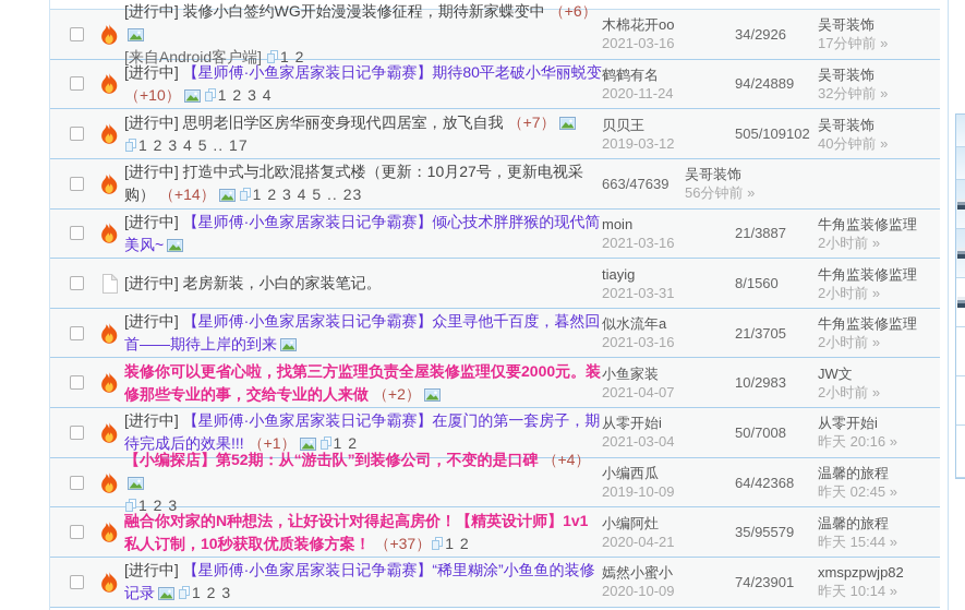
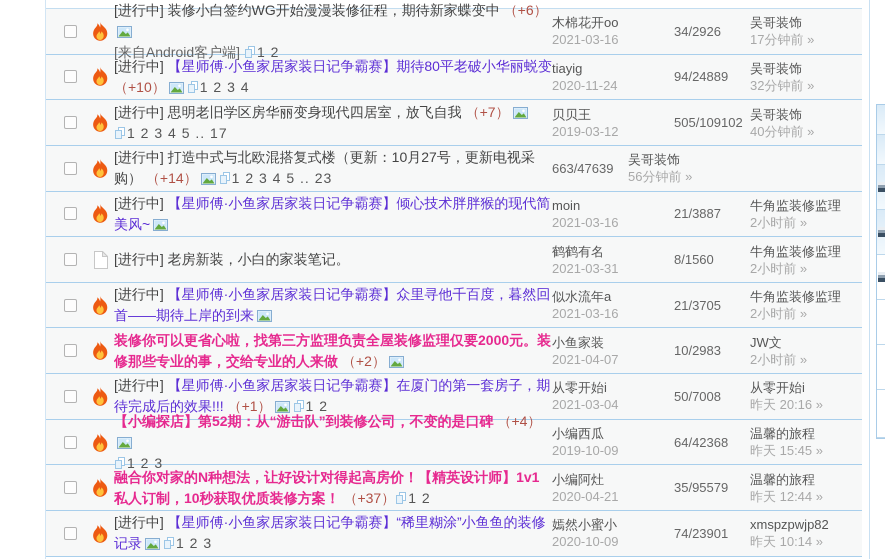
  [进行中] 装修小白签约WG开始漫漫装修征程，期待新家蝶变中 （+6）
  [来自Android客户端] 1 2
  木棉花开oo
  2021-03-16
  34/2926
  吴哥装饰
  17分钟前 »
  [进行中] 【星师傅·小鱼家居家装日记争霸赛】期待80平老破小华丽蜕变 （+10） 1 2 3 4
- 鹤鹤有名
+ tiayig
  2020-11-24
  94/24889
  吴哥装饰
  32分钟前 »
  [进行中] 思明老旧学区房华丽变身现代四居室，放飞自我 （+7）
  1 2 3 4 5 .. 17
  贝贝王
  2019-03-12
  505/109102
  吴哥装饰
  40分钟前 »
  [进行中] 打造中式与北欧混搭复式楼（更新：10月27号，更新电视采购） （+14） 1 2 3 4 5 .. 23
  663/47639
  吴哥装饰
  56分钟前 »
  [进行中] 【星师傅·小鱼家居家装日记争霸赛】倾心技术胖胖猴的现代简美风~
  moin
  2021-03-16
  21/3887
  牛角监装修监理
  2小时前 »
  [进行中] 老房新装，小白的家装笔记。
- tiayig
+ 鹤鹤有名
  2021-03-31
  8/1560
  牛角监装修监理
  2小时前 »
  [进行中] 【星师傅·小鱼家居家装日记争霸赛】众里寻他千百度，暮然回首——期待上岸的到来
  似水流年a
  2021-03-16
  21/3705
  牛角监装修监理
  2小时前 »
  装修你可以更省心啦，找第三方监理负责全屋装修监理仅要2000元。装修那些专业的事，交给专业的人来做 （+2）
  小鱼家装
  2021-04-07
  10/2983
  JW文
  2小时前 »
  [进行中] 【星师傅·小鱼家居家装日记争霸赛】在厦门的第一套房子，期待完成后的效果!!! （+1） 1 2
  从零开始i
  2021-03-04
  50/7008
  从零开始i
  昨天 20:16 »
  【小编探店】第52期：从“游击队”到装修公司，不变的是口碑 （+4）
  1 2 3
  小编西瓜
  2019-10-09
  64/42368
  温馨的旅程
- 昨天 02:45 »
+ 昨天 15:45 »
  融合你对家的N种想法，让好设计对得起高房价！【精英设计师】1v1私人订制，10秒获取优质装修方案！ （+37） 1 2
  小编阿灶
  2020-04-21
  35/95579
  温馨的旅程
- 昨天 15:44 »
+ 昨天 12:44 »
  [进行中] 【星师傅·小鱼家居家装日记争霸赛】“稀里糊涂”小鱼鱼的装修记录 1 2 3
  嫣然小蜜小
  2020-10-09
  74/23901
  xmspzpwjp82
  昨天 10:14 »
